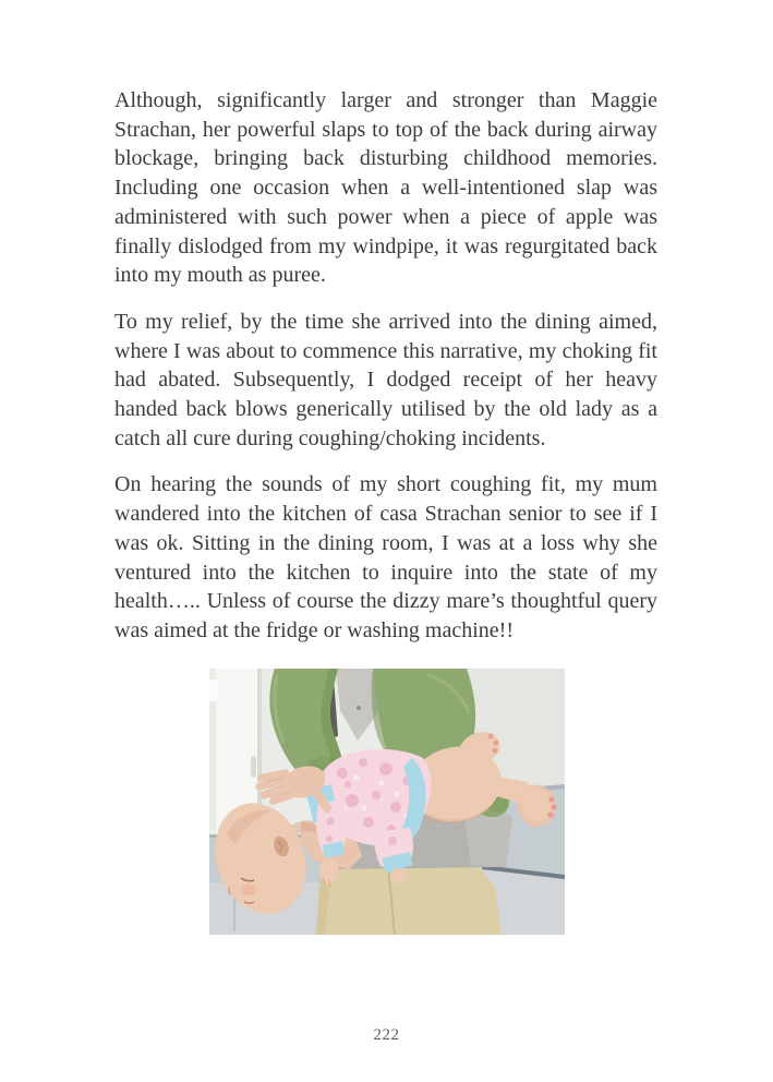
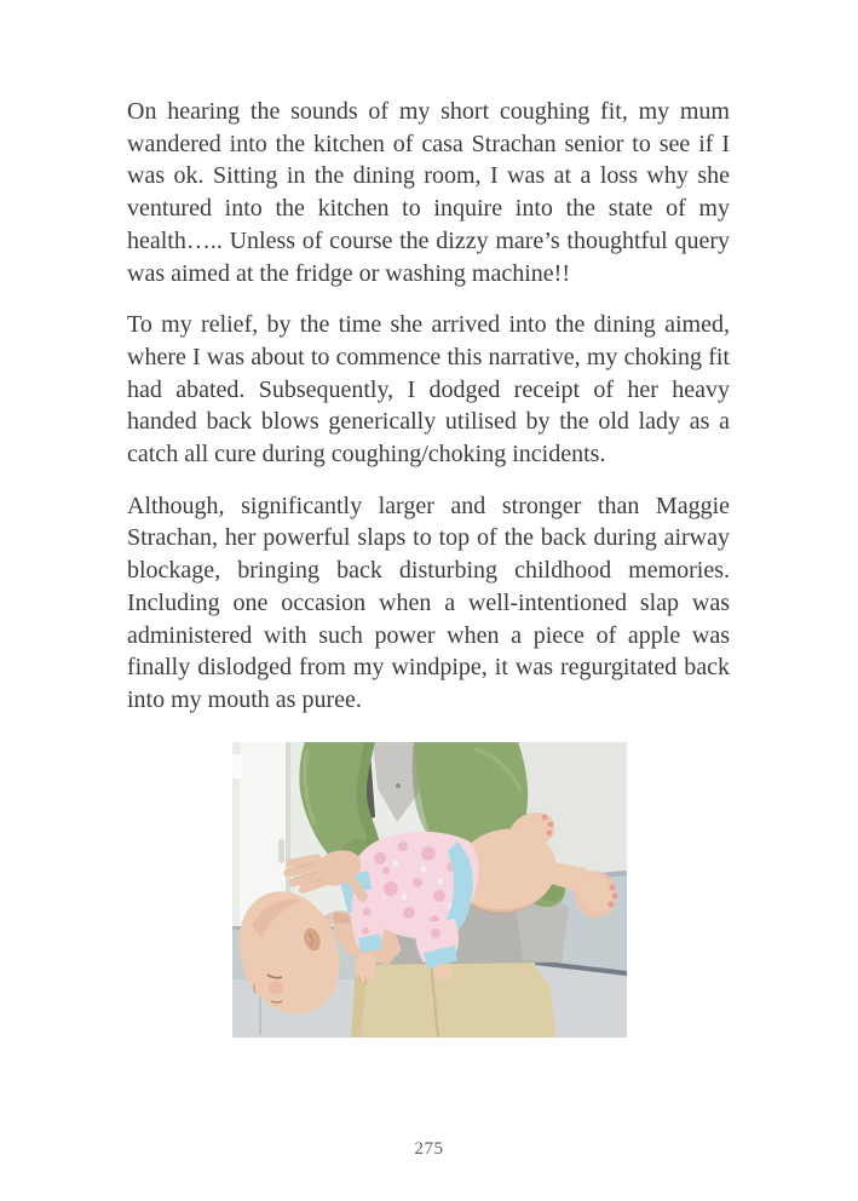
- Although, significantly larger and stronger than Maggie Strachan, her powerful slaps to top of the back during airway blockage, bringing back disturbing childhood memories. Including one occasion when a well-intentioned slap was administered with such power when a piece of apple was finally dislodged from my windpipe, it was regurgitated back into my mouth as puree.
+ On hearing the sounds of my short coughing fit, my mum wandered into the kitchen of casa Strachan senior to see if I was ok. Sitting in the dining room, I was at a loss why she ventured into the kitchen to inquire into the state of my health….. Unless of course the dizzy mare’s thoughtful query was aimed at the fridge or washing machine!!
  To my relief, by the time she arrived into the dining aimed, where I was about to commence this narrative, my choking fit had abated. Subsequently, I dodged receipt of her heavy handed back blows generically utilised by the old lady as a catch all cure during coughing/choking incidents.
- On hearing the sounds of my short coughing fit, my mum wandered into the kitchen of casa Strachan senior to see if I was ok. Sitting in the dining room, I was at a loss why she ventured into the kitchen to inquire into the state of my health….. Unless of course the dizzy mare’s thoughtful query was aimed at the fridge or washing machine!!
+ Although, significantly larger and stronger than Maggie Strachan, her powerful slaps to top of the back during airway blockage, bringing back disturbing childhood memories. Including one occasion when a well-intentioned slap was administered with such power when a piece of apple was finally dislodged from my windpipe, it was regurgitated back into my mouth as puree.
- 222
+ 275
